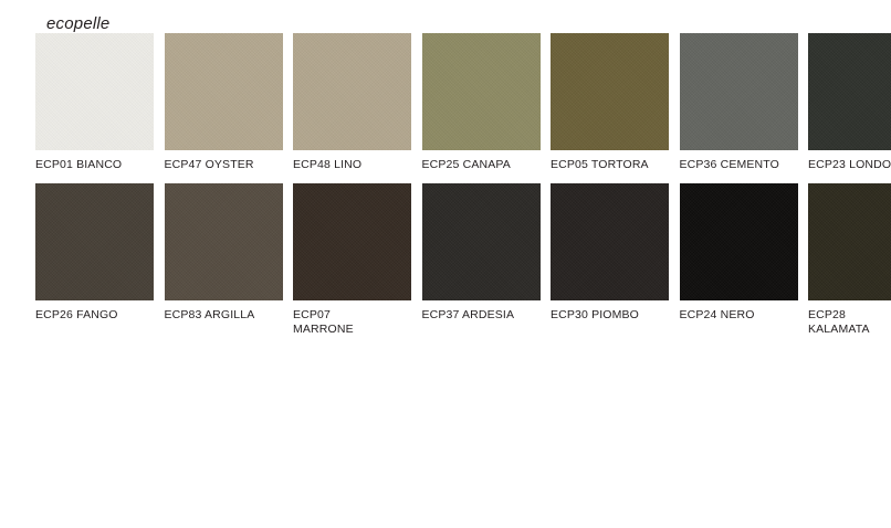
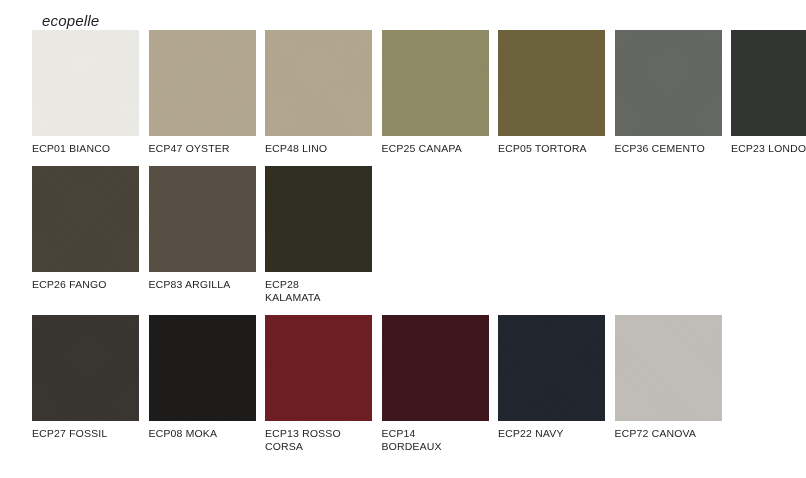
  ecopelle
  ECP01 BIANCO
  ECP47 OYSTER
  ECP48 LINO
  ECP25 CANAPA
  ECP05 TORTORA
  ECP36 CEMENTO
  ECP23 LONDO
  ECP26 FANGO
  ECP83 ARGILLA
- ECP07
- MARRONE
- ECP37 ARDESIA
- ECP30 PIOMBO
- ECP24 NERO
  ECP28
  KALAMATA
+ ECP27 FOSSIL
+ ECP08 MOKA
+ ECP13 ROSSO
+ CORSA
+ ECP14
+ BORDEAUX
+ ECP22 NAVY
+ ECP72 CANOVA
